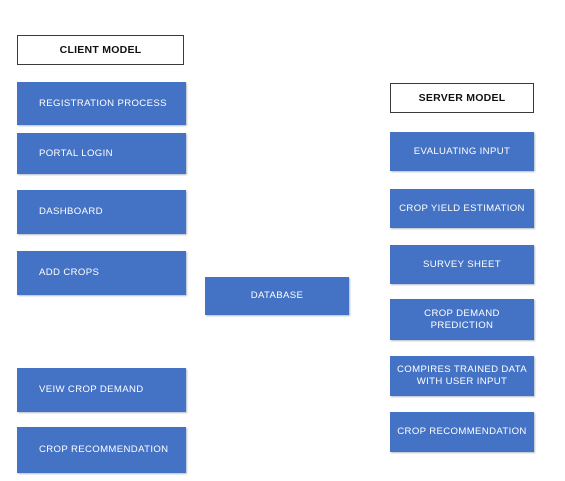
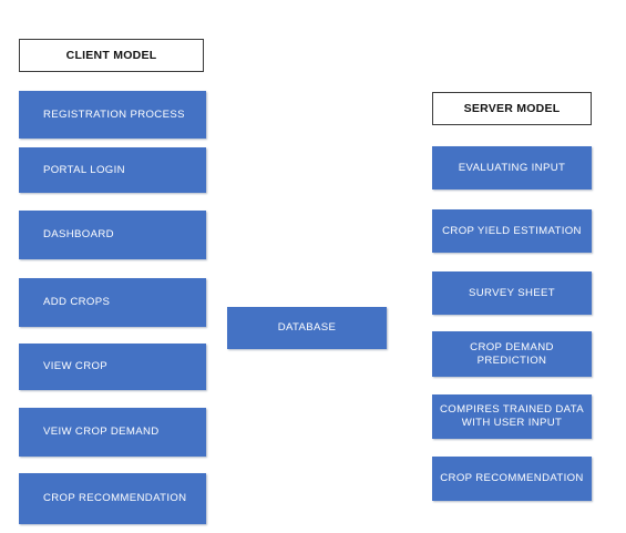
  CLIENT MODEL
  REGISTRATION PROCESS
  PORTAL LOGIN
  DASHBOARD
  ADD CROPS
+ VIEW CROP
  VEIW CROP DEMAND
  CROP RECOMMENDATION
  DATABASE
  SERVER MODEL
  EVALUATING INPUT
  CROP YIELD ESTIMATION
  SURVEY SHEET
  CROP DEMAND
  PREDICTION
  COMPIRES TRAINED DATA
  WITH USER INPUT
  CROP RECOMMENDATION
